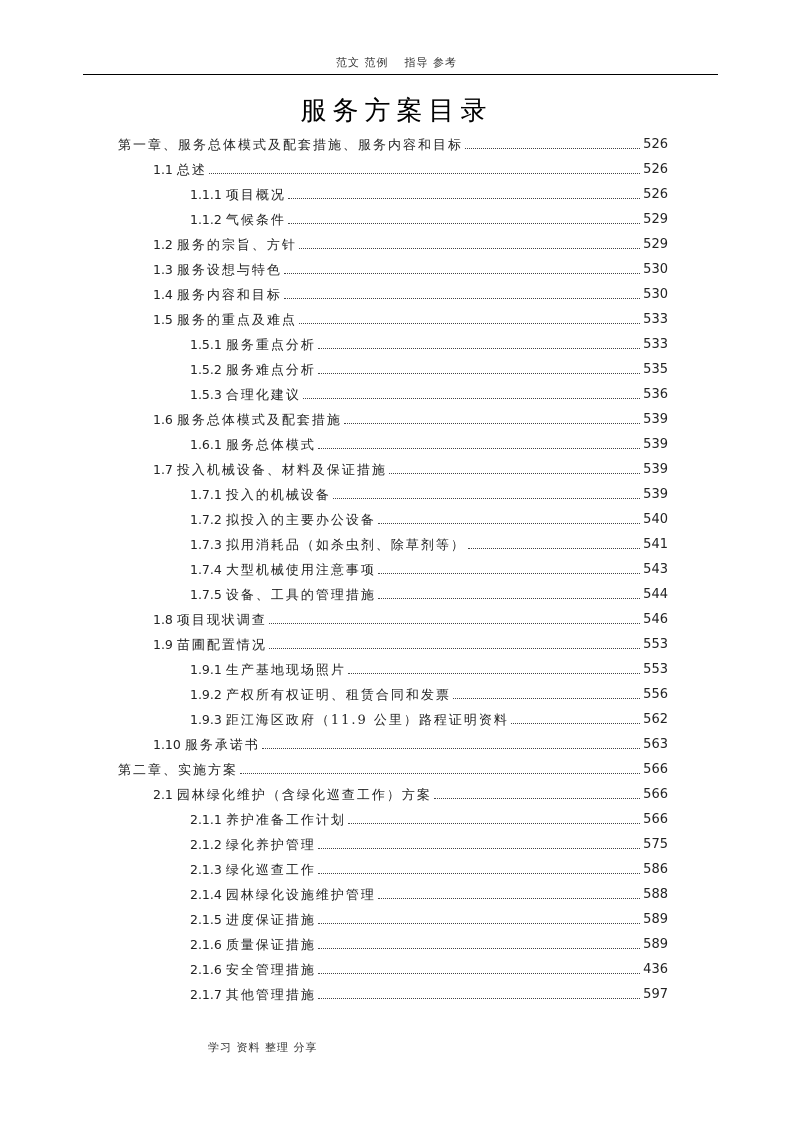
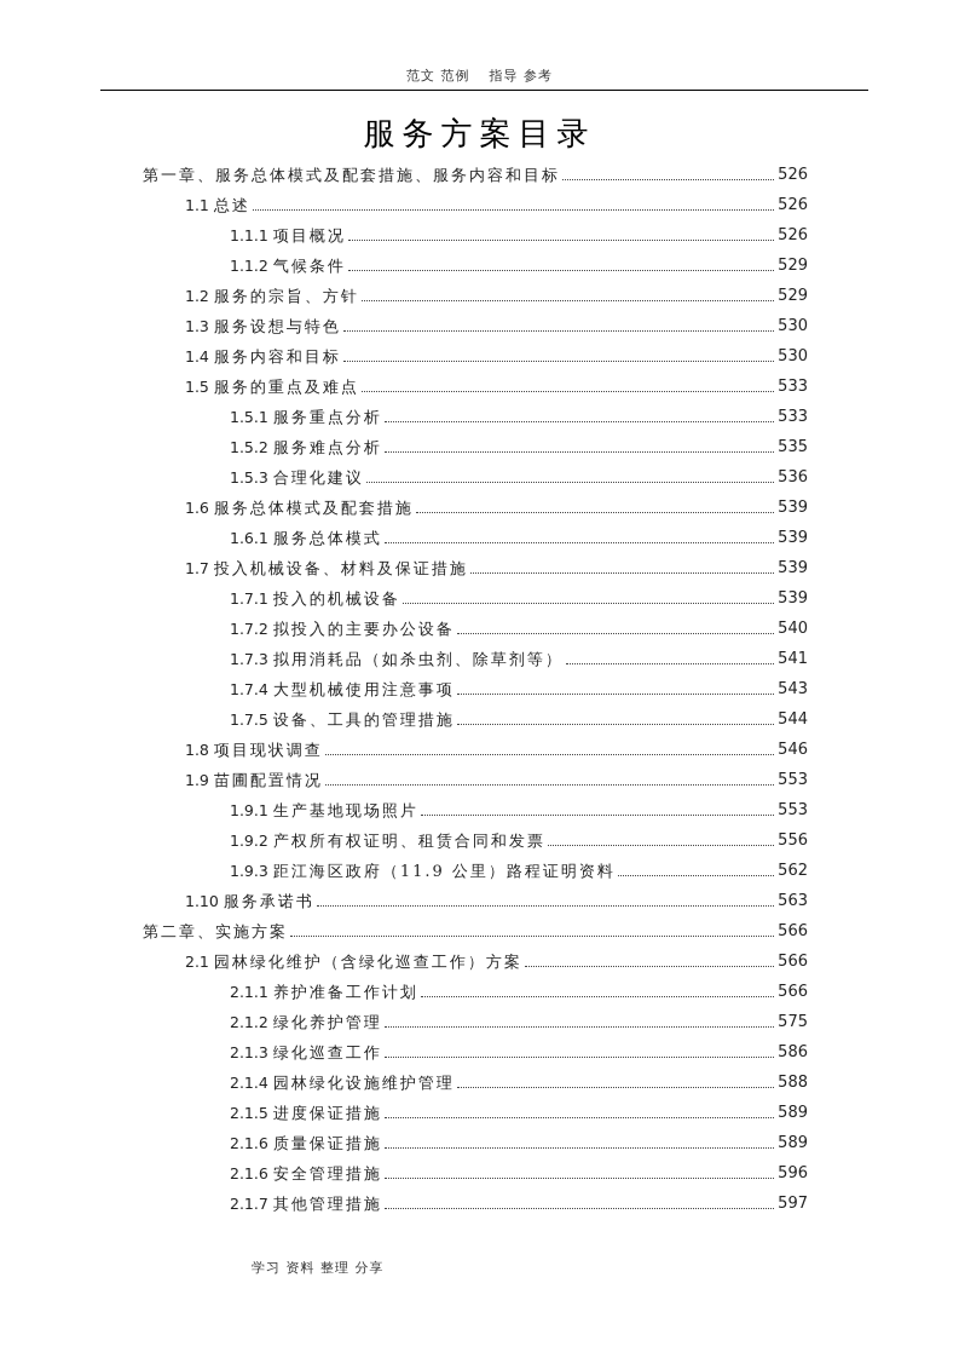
  范文 范例 指导 参考
  服务方案目录
  第一章、服务总体模式及配套措施、服务内容和目标
  526
  1.1
  总述
  526
  1.1.1
  项目概况
  526
  1.1.2
  气候条件
  529
  1.2
  服务的宗旨、方针
  529
  1.3
  服务设想与特色
  530
  1.4
  服务内容和目标
  530
  1.5
  服务的重点及难点
  533
  1.5.1
  服务重点分析
  533
  1.5.2
  服务难点分析
  535
  1.5.3
  合理化建议
  536
  1.6
  服务总体模式及配套措施
  539
  1.6.1
  服务总体模式
  539
  1.7
  投入机械设备、材料及保证措施
  539
  1.7.1
  投入的机械设备
  539
  1.7.2
  拟投入的主要办公设备
  540
  1.7.3
  拟用消耗品（如杀虫剂、除草剂等）
  541
  1.7.4
  大型机械使用注意事项
  543
  1.7.5
  设备、工具的管理措施
  544
  1.8
  项目现状调查
  546
  1.9
  苗圃配置情况
  553
  1.9.1
  生产基地现场照片
  553
  1.9.2
  产权所有权证明、租赁合同和发票
  556
  1.9.3
  距江海区政府（11.9 公里）路程证明资料
  562
  1.10
  服务承诺书
  563
  第二章、实施方案
  566
  2.1
  园林绿化维护（含绿化巡查工作）方案
  566
  2.1.1
  养护准备工作计划
  566
  2.1.2
  绿化养护管理
  575
  2.1.3
  绿化巡查工作
  586
  2.1.4
  园林绿化设施维护管理
  588
  2.1.5
  进度保证措施
  589
  2.1.6
  质量保证措施
  589
  2.1.6
  安全管理措施
- 436
+ 596
  2.1.7
  其他管理措施
  597
  学习 资料 整理 分享
